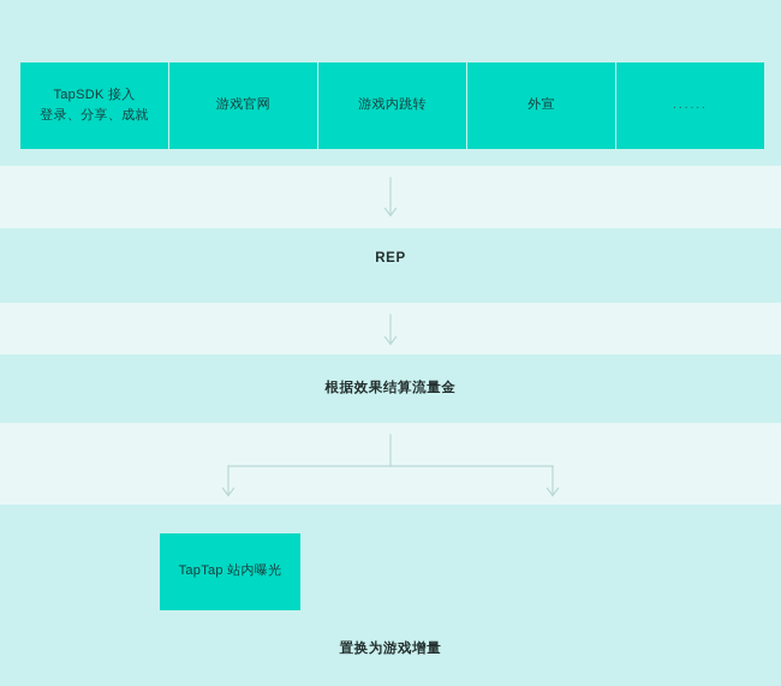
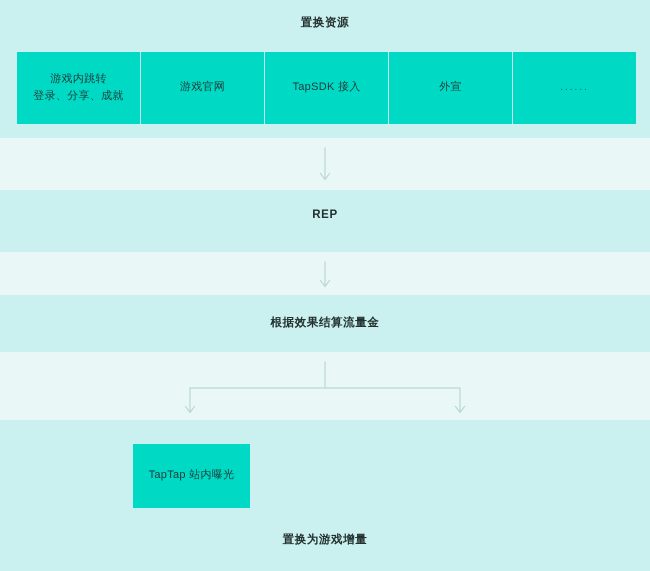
+ 置换资源
- TapSDK 接入
+ 游戏内跳转
  登录、分享、成就
  游戏官网
- 游戏内跳转
+ TapSDK 接入
  外宣
  ......
  REP
  根据效果结算流量金
  TapTap 站内曝光
  置换为游戏增量
